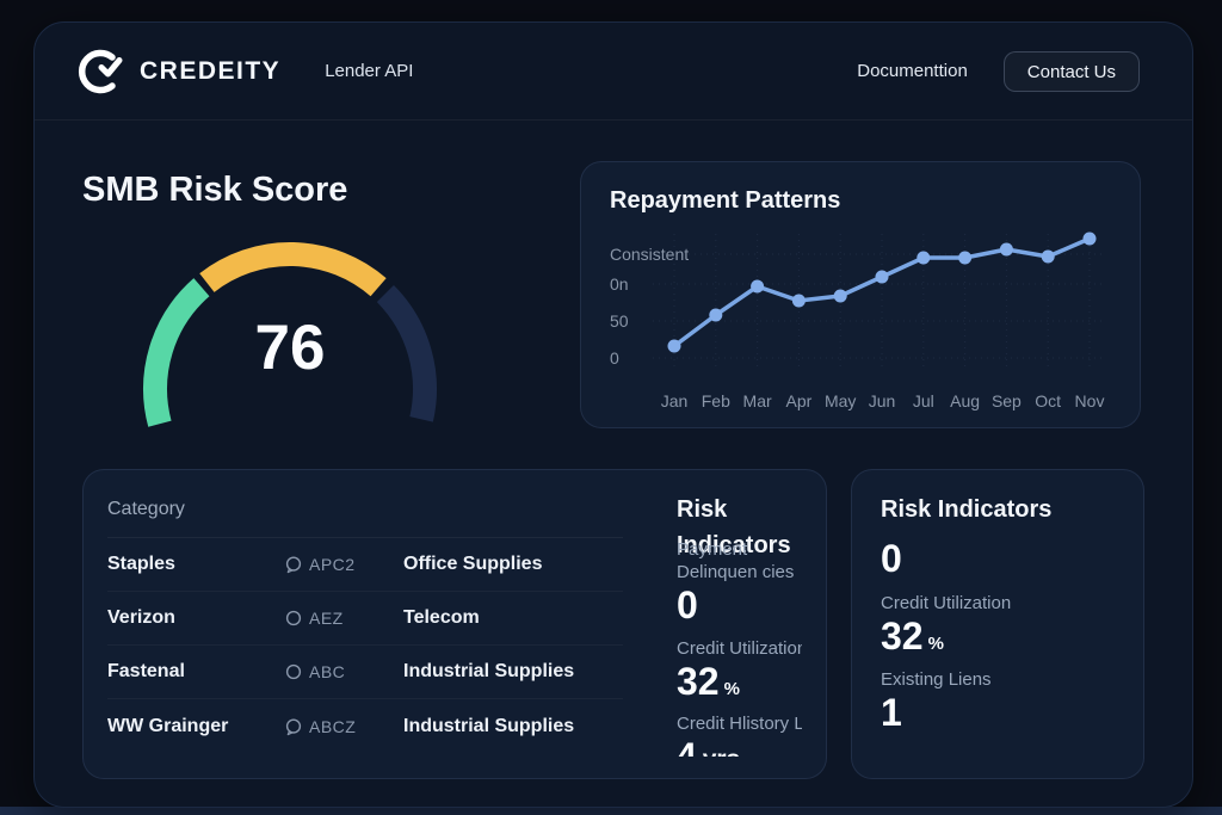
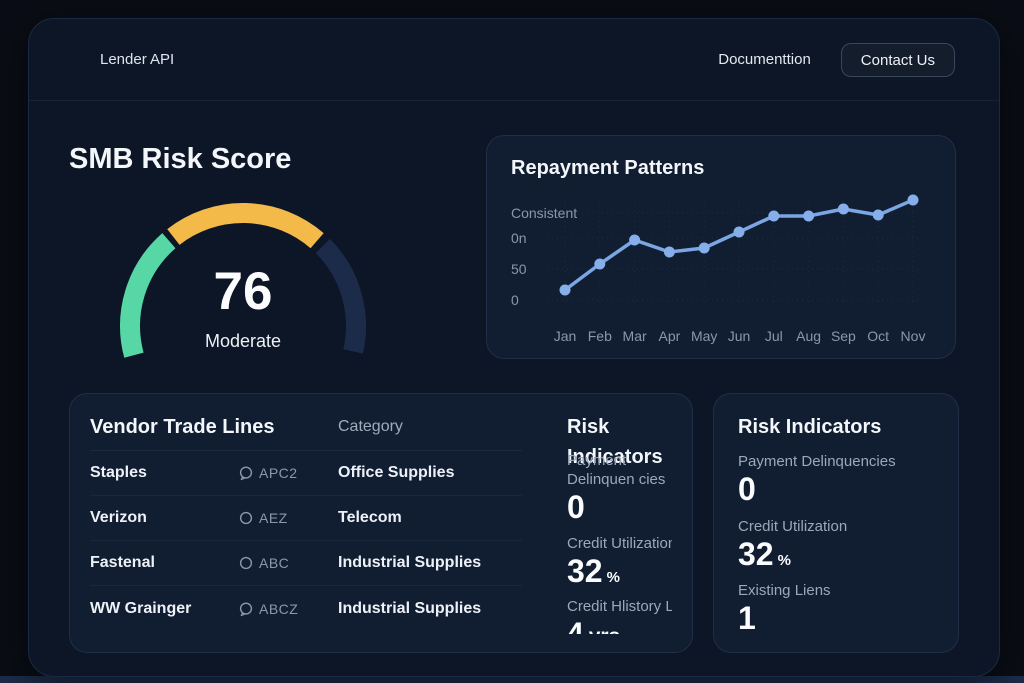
- CREDEITY
  Lender API
  Documenttion
  Contact Us
  SMB Risk Score
  76
+ Moderate
  Consistent
  0n
  50
  0
  Jan
  Feb
  Mar
  Apr
  May
  Jun
  Jul
  Aug
  Sep
  Oct
  Nov
  Repayment Patterns
+ Vendor Trade Lines
  Category
  Staples
  APC2
  Office Supplies
  Verizon
  AEZ
  Telecom
  Fastenal
  ABC
  Industrial Supplies
  WW Grainger
  ABCZ
  Industrial Supplies
  Risk Indicators
  Payment Delinquen cies
  0
  Credit Utilizatio
  32 %
  Credit Hlistory L
  Risk Indicators
+ Payment Delinquencies
  0
  Credit Utilization
  32 %
  Existing Liens
  1
